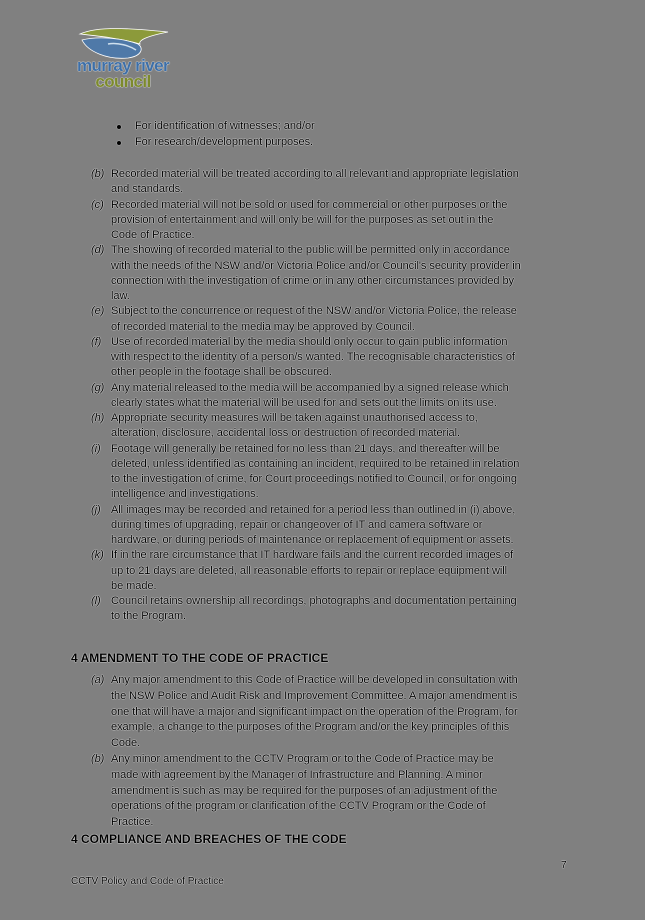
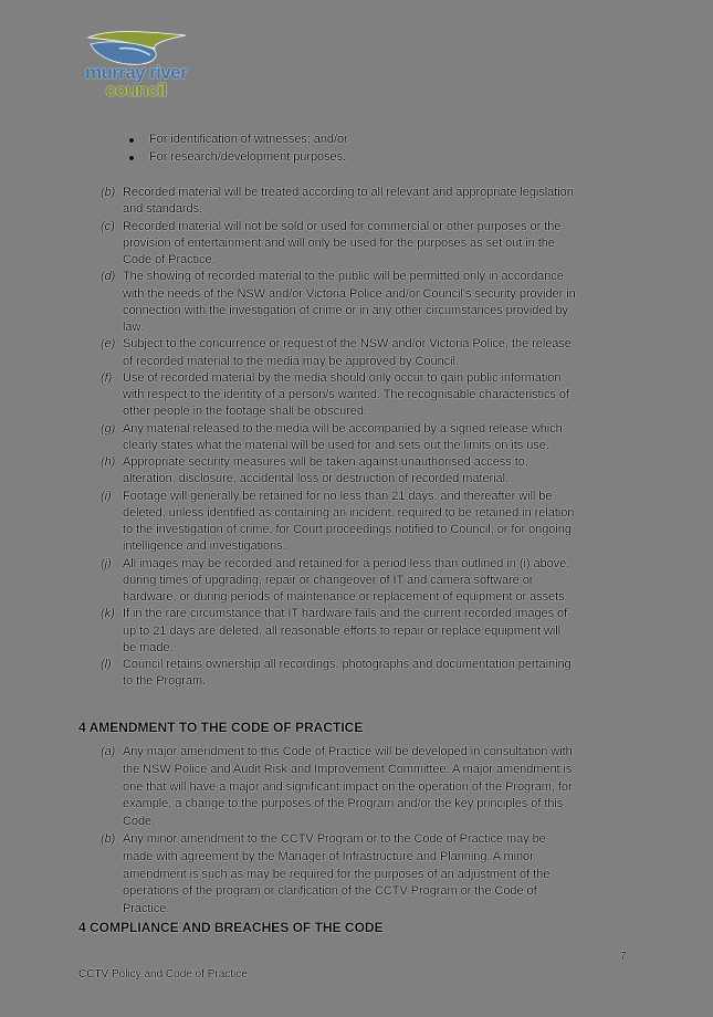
  murray river
  council
  For identification of witnesses; and/or
  For research/development purposes.
  (b)
  Recorded material will be treated according to all relevant and appropriate legislation
  and standards.
  (c)
  Recorded material will not be sold or used for commercial or other purposes or the
- provision of entertainment and will only be will for the purposes as set out in the
+ provision of entertainment and will only be used for the purposes as set out in the
  Code of Practice.
  (d)
  The showing of recorded material to the public will be permitted only in accordance
  with the needs of the NSW and/or Victoria Police and/or Council's security provider in
  connection with the investigation of crime or in any other circumstances provided by
  law.
  (e)
  Subject to the concurrence or request of the NSW and/or Victoria Police, the release
  of recorded material to the media may be approved by Council.
  (f)
  Use of recorded material by the media should only occur to gain public information
  with respect to the identity of a person/s wanted. The recognisable characteristics of
  other people in the footage shall be obscured.
  (g)
  Any material released to the media will be accompanied by a signed release which
  clearly states what the material will be used for and sets out the limits on its use.
  (h)
  Appropriate security measures will be taken against unauthorised access to,
  alteration, disclosure, accidental loss or destruction of recorded material.
  (i)
  Footage will generally be retained for no less than 21 days, and thereafter will be
  deleted, unless identified as containing an incident, required to be retained in relation
  to the investigation of crime, for Court proceedings notified to Council, or for ongoing
  intelligence and investigations.
  (j)
  All images may be recorded and retained for a period less than outlined in (i) above,
  during times of upgrading, repair or changeover of IT and camera software or
  hardware, or during periods of maintenance or replacement of equipment or assets.
  (k)
  If in the rare circumstance that IT hardware fails and the current recorded images of
  up to 21 days are deleted, all reasonable efforts to repair or replace equipment will
  be made.
  (l)
  Council retains ownership all recordings, photographs and documentation pertaining
  to the Program.
  4 AMENDMENT TO THE CODE OF PRACTICE
  (a)
  Any major amendment to this Code of Practice will be developed in consultation with
  the NSW Police and Audit Risk and Improvement Committee. A major amendment is
  one that will have a major and significant impact on the operation of the Program, for
  example, a change to the purposes of the Program and/or the key principles of this
  Code.
  (b)
  Any minor amendment to the CCTV Program or to the Code of Practice may be
  made with agreement by the Manager of Infrastructure and Planning. A minor
  amendment is such as may be required for the purposes of an adjustment of the
  operations of the program or clarification of the CCTV Program or the Code of
  Practice.
  4 COMPLIANCE AND BREACHES OF THE CODE
  7
  CCTV Policy and Code of Practice
